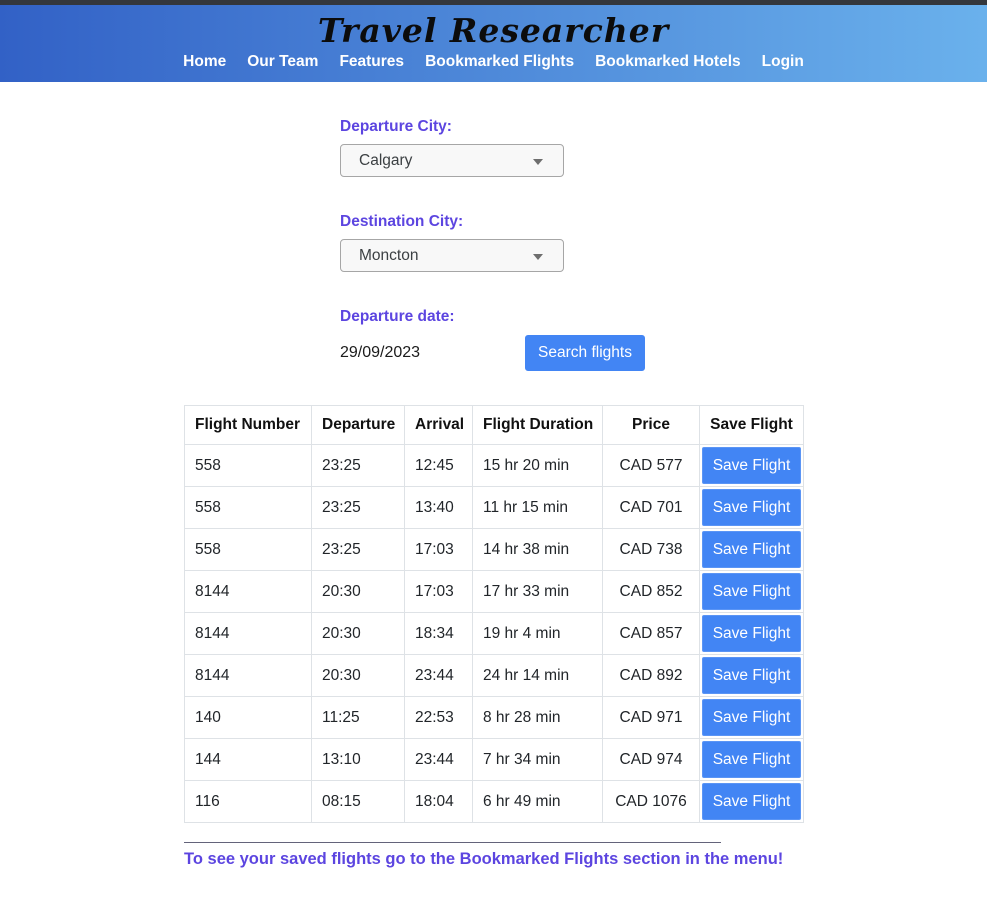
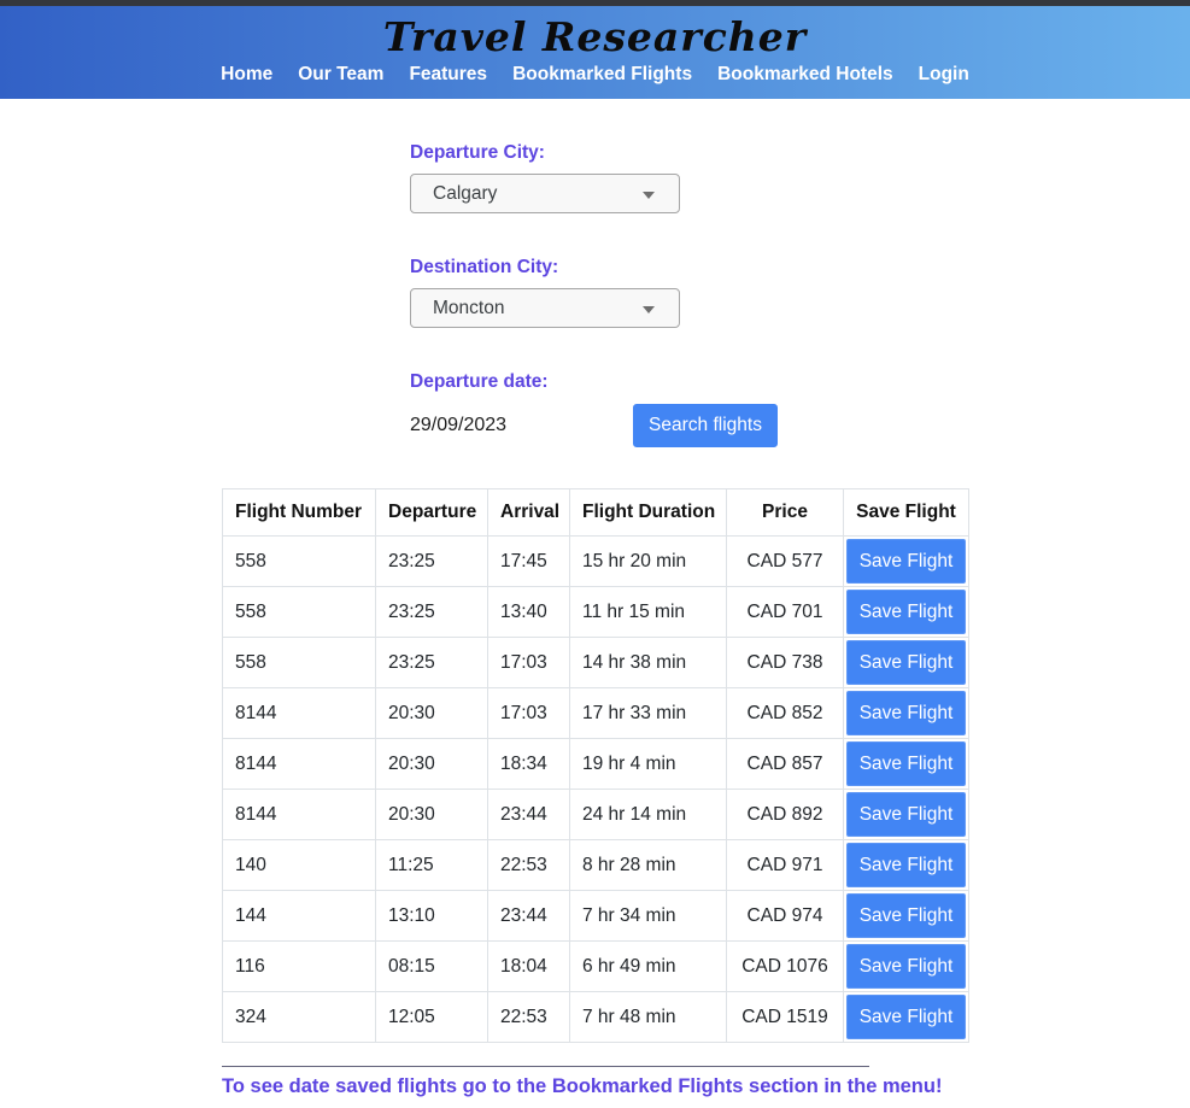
  Travel Researcher
  Home
  Our Team
  Features
  Bookmarked Flights
  Bookmarked Hotels
  Login
  Departure City:
  Calgary
  Destination City:
  Moncton
  Departure date:
  29/09/2023
  Search flights
  Flight Number	Departure	Arrival	Flight Duration	Price	Save Flight
- 558	23:25	12:45	15 hr 20 min	CAD 577	Save Flight
+ 558	23:25	17:45	15 hr 20 min	CAD 577	Save Flight
  558	23:25	13:40	11 hr 15 min	CAD 701	Save Flight
  558	23:25	17:03	14 hr 38 min	CAD 738	Save Flight
  8144	20:30	17:03	17 hr 33 min	CAD 852	Save Flight
  8144	20:30	18:34	19 hr 4 min	CAD 857	Save Flight
  8144	20:30	23:44	24 hr 14 min	CAD 892	Save Flight
  140	11:25	22:53	8 hr 28 min	CAD 971	Save Flight
  144	13:10	23:44	7 hr 34 min	CAD 974	Save Flight
  116	08:15	18:04	6 hr 49 min	CAD 1076	Save Flight
+ 324	12:05	22:53	7 hr 48 min	CAD 1519	Save Flight
- To see your saved flights go to the Bookmarked Flights section in the menu!
+ To see date saved flights go to the Bookmarked Flights section in the menu!
